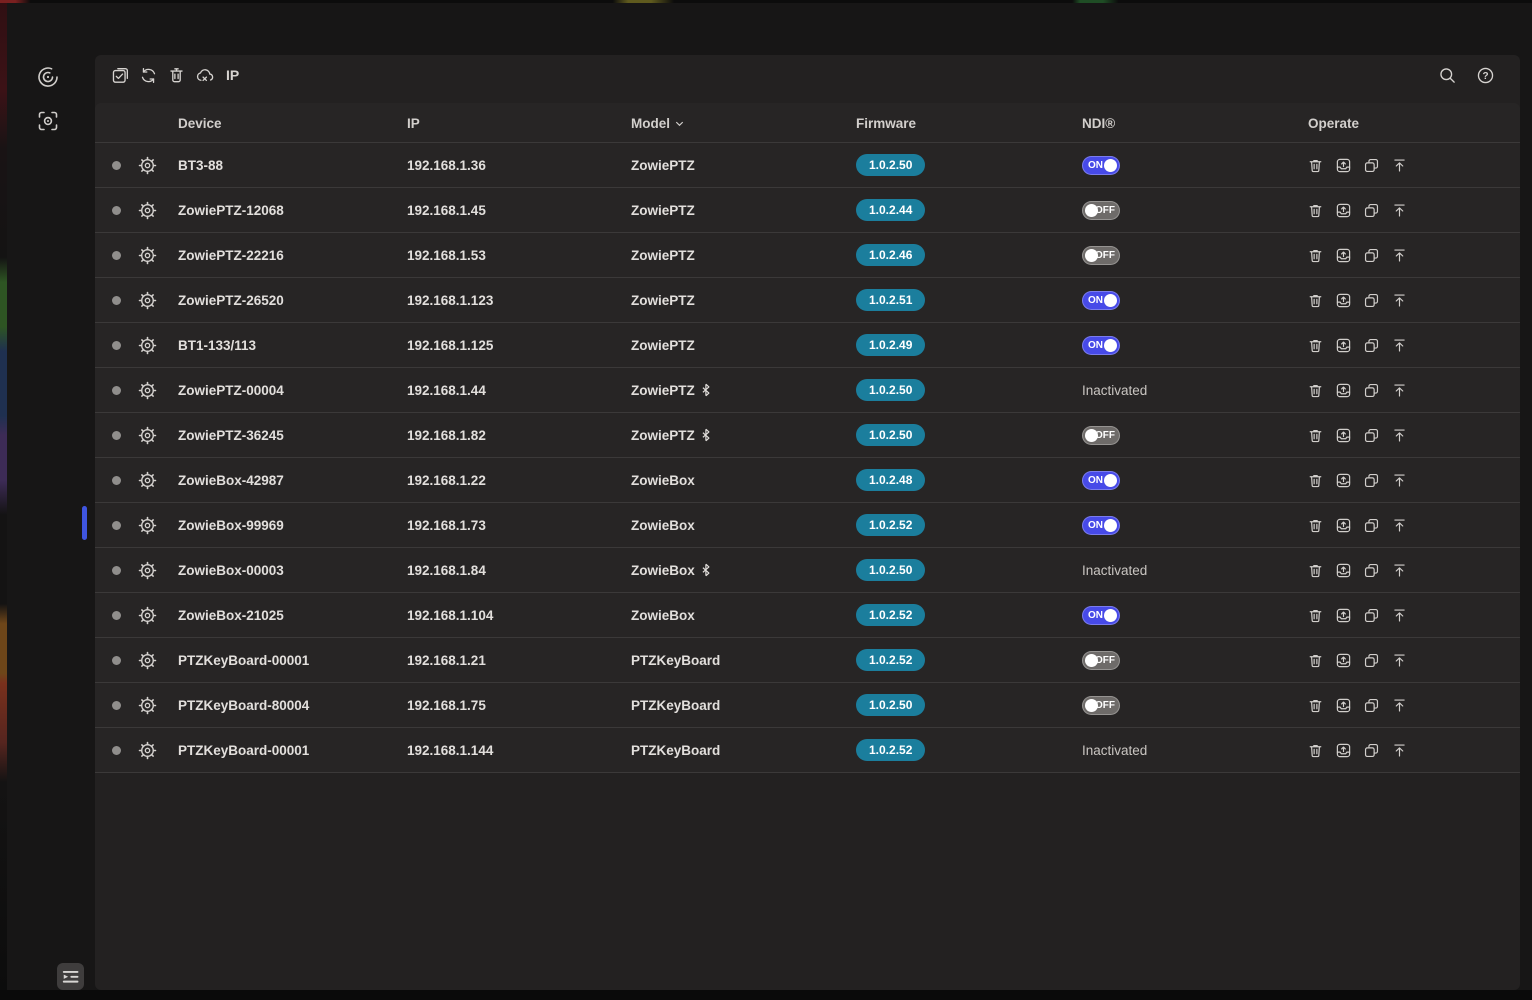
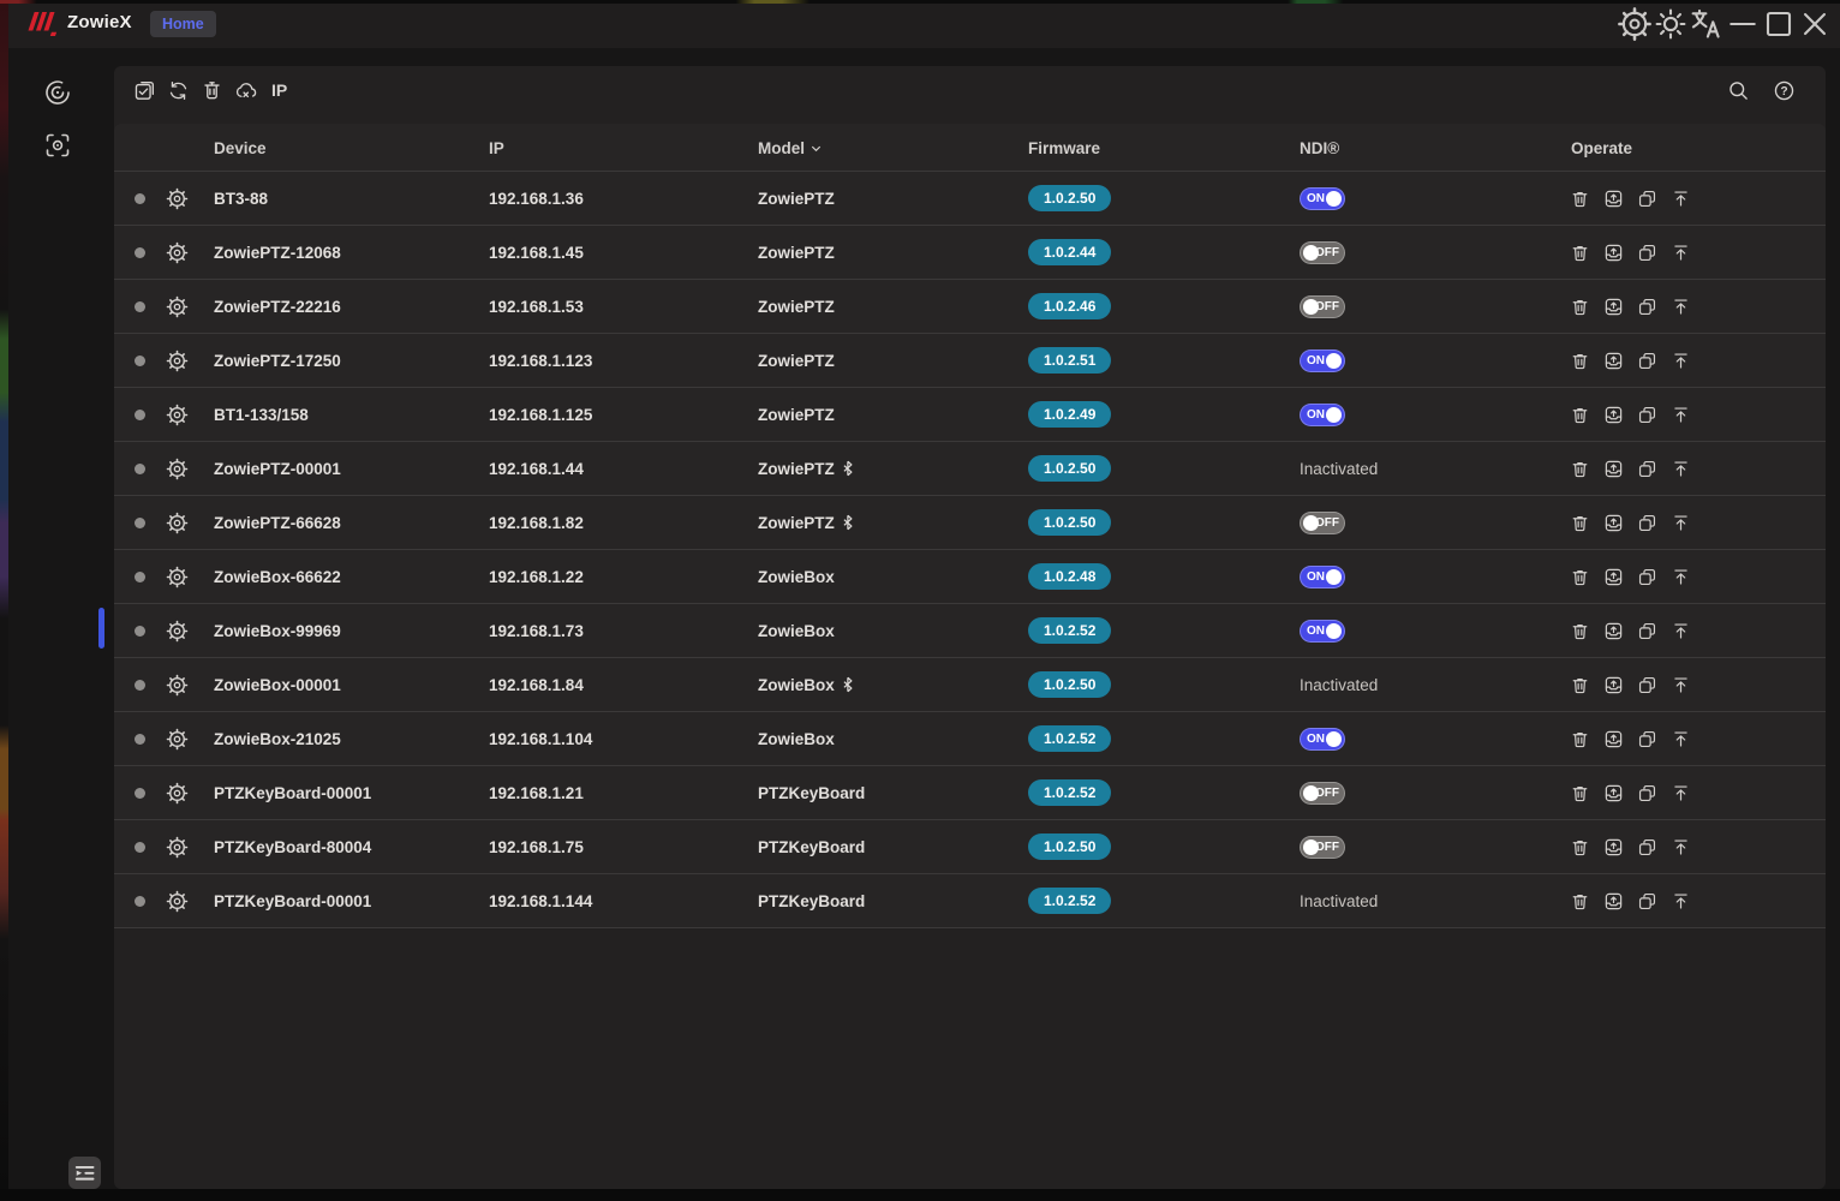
+ ZowieX
+ Home
  IP
  ?
  Device
  IP
  Model
  Firmware
  NDI®
  Operate
  BT3-88
  192.168.1.36
  ZowiePTZ
  1.0.2.50
  ON
  ZowiePTZ-12068
  192.168.1.45
  ZowiePTZ
  1.0.2.44
  OFF
  ZowiePTZ-22216
  192.168.1.53
  ZowiePTZ
  1.0.2.46
  OFF
- ZowiePTZ-26520
+ ZowiePTZ-17250
  192.168.1.123
  ZowiePTZ
  1.0.2.51
  ON
- BT1-133/113
+ BT1-133/158
  192.168.1.125
  ZowiePTZ
  1.0.2.49
  ON
- ZowiePTZ-00004
+ ZowiePTZ-00001
  192.168.1.44
  ZowiePTZ
  1.0.2.50
  Inactivated
- ZowiePTZ-36245
+ ZowiePTZ-66628
  192.168.1.82
  ZowiePTZ
  1.0.2.50
  OFF
- ZowieBox-42987
+ ZowieBox-66622
  192.168.1.22
  ZowieBox
  1.0.2.48
  ON
  ZowieBox-99969
  192.168.1.73
  ZowieBox
  1.0.2.52
  ON
- ZowieBox-00003
+ ZowieBox-00001
  192.168.1.84
  ZowieBox
  1.0.2.50
  Inactivated
  ZowieBox-21025
  192.168.1.104
  ZowieBox
  1.0.2.52
  ON
  PTZKeyBoard-00001
  192.168.1.21
  PTZKeyBoard
  1.0.2.52
  OFF
  PTZKeyBoard-80004
  192.168.1.75
  PTZKeyBoard
  1.0.2.50
  OFF
  PTZKeyBoard-00001
  192.168.1.144
  PTZKeyBoard
  1.0.2.52
  Inactivated
